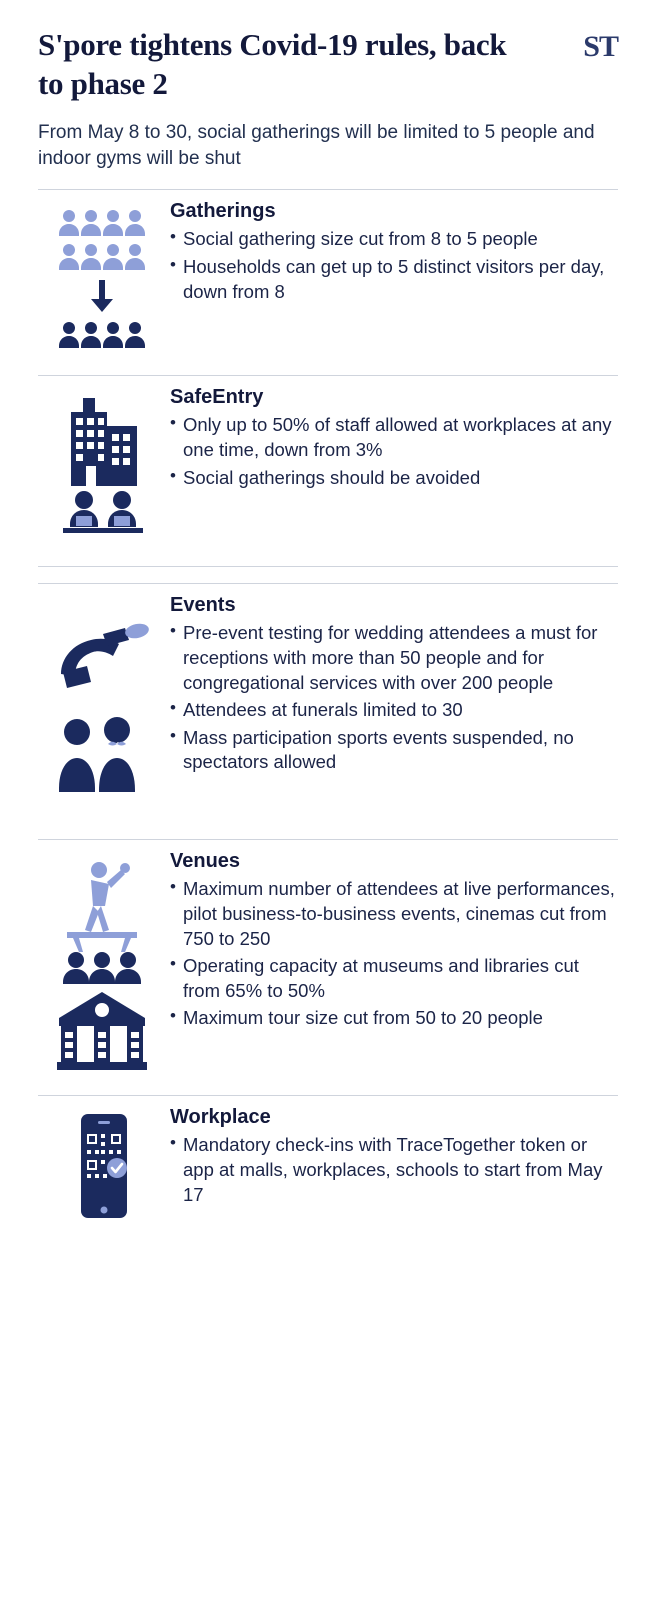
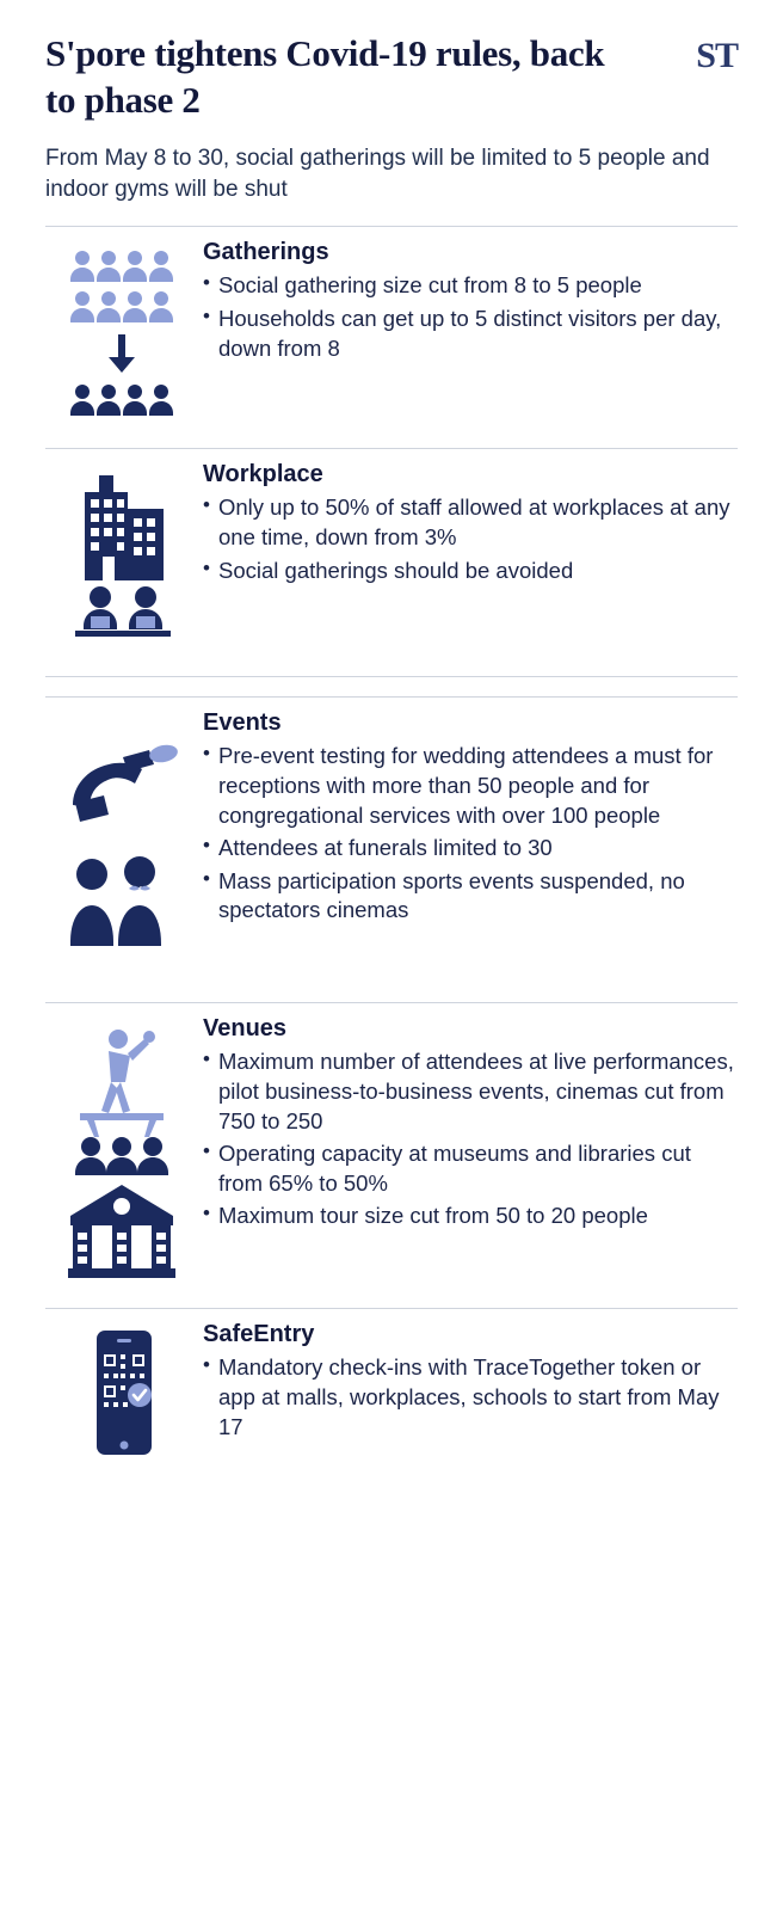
  S'pore tightens Covid-19 rules, back to phase 2
  ST
  From May 8 to 30, social gatherings will be limited to 5 people and indoor gyms will be shut
  Gatherings
  Social gathering size cut from 8 to 5 people
  Households can get up to 5 distinct visitors per day, down from 8
- SafeEntry
+ Workplace
  Only up to 50% of staff allowed at workplaces at any one time, down from 3%
  Social gatherings should be avoided
  Events
- Pre-event testing for wedding attendees a must for receptions with more than 50 people and for congregational services with over 200 people
+ Pre-event testing for wedding attendees a must for receptions with more than 50 people and for congregational services with over 100 people
  Attendees at funerals limited to 30
- Mass participation sports events suspended, no spectators allowed
+ Mass participation sports events suspended, no spectators cinemas
  Venues
  Maximum number of attendees at live performances, pilot business-to-business events, cinemas cut from 750 to 250
  Operating capacity at museums and libraries cut from 65% to 50%
  Maximum tour size cut from 50 to 20 people
- Workplace
+ SafeEntry
  Mandatory check-ins with TraceTogether token or app at malls, workplaces, schools to start from May 17
